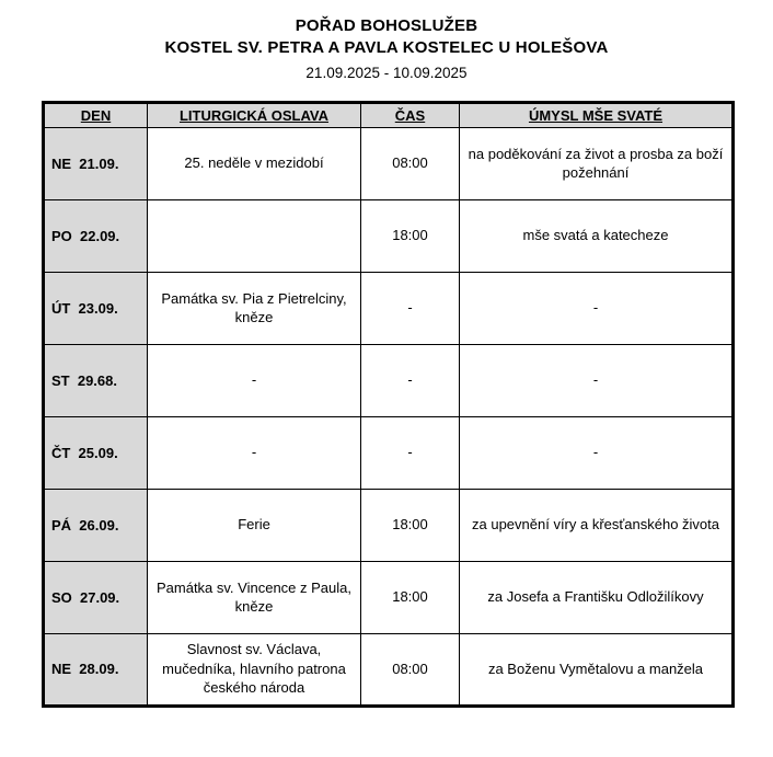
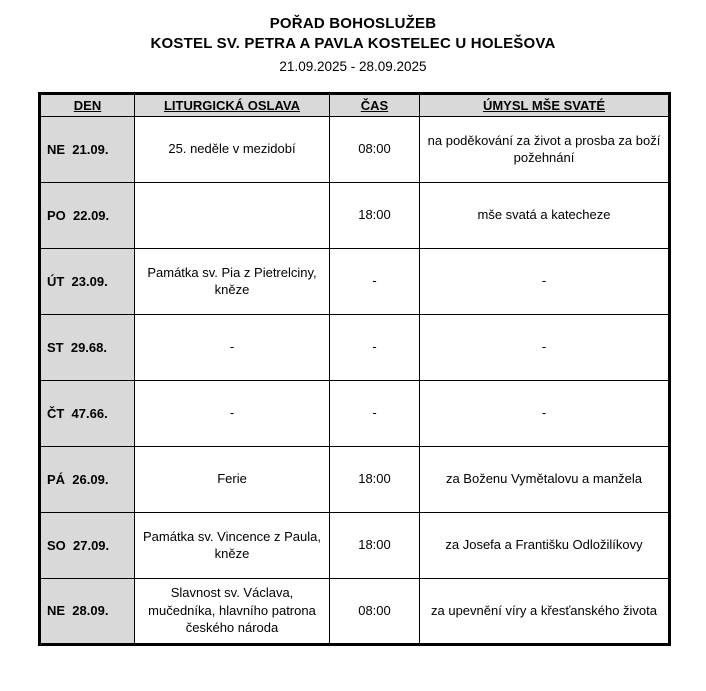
  POŘAD BOHOSLUŽEB
  KOSTEL SV. PETRA A PAVLA KOSTELEC U HOLEŠOVA
- 21.09.2025 - 10.09.2025
+ 21.09.2025 - 28.09.2025
  DEN	LITURGICKÁ OSLAVA	ČAS	ÚMYSL MŠE SVATÉ
  NE 21.09.	25. neděle v mezidobí	08:00	na poděkování za život a prosba za boží požehnání
  PO 22.09.		18:00	mše svatá a katecheze
  ÚT 23.09.	Památka sv. Pia z Pietrelciny, kněze	-	-
  ST 29.68.	-	-	-
- ČT 25.09.	-	-	-
+ ČT 47.66.	-	-	-
- PÁ 26.09.	Ferie	18:00	za upevnění víry a křesťanského života
+ PÁ 26.09.	Ferie	18:00	za Boženu Vymětalovu a manžela
  SO 27.09.	Památka sv. Vincence z Paula, kněze	18:00	za Josefa a Františku Odložilíkovy
- NE 28.09.	Slavnost sv. Václava, mučedníka, hlavního patrona českého národa	08:00	za Boženu Vymětalovu a manžela
+ NE 28.09.	Slavnost sv. Václava, mučedníka, hlavního patrona českého národa	08:00	za upevnění víry a křesťanského života
